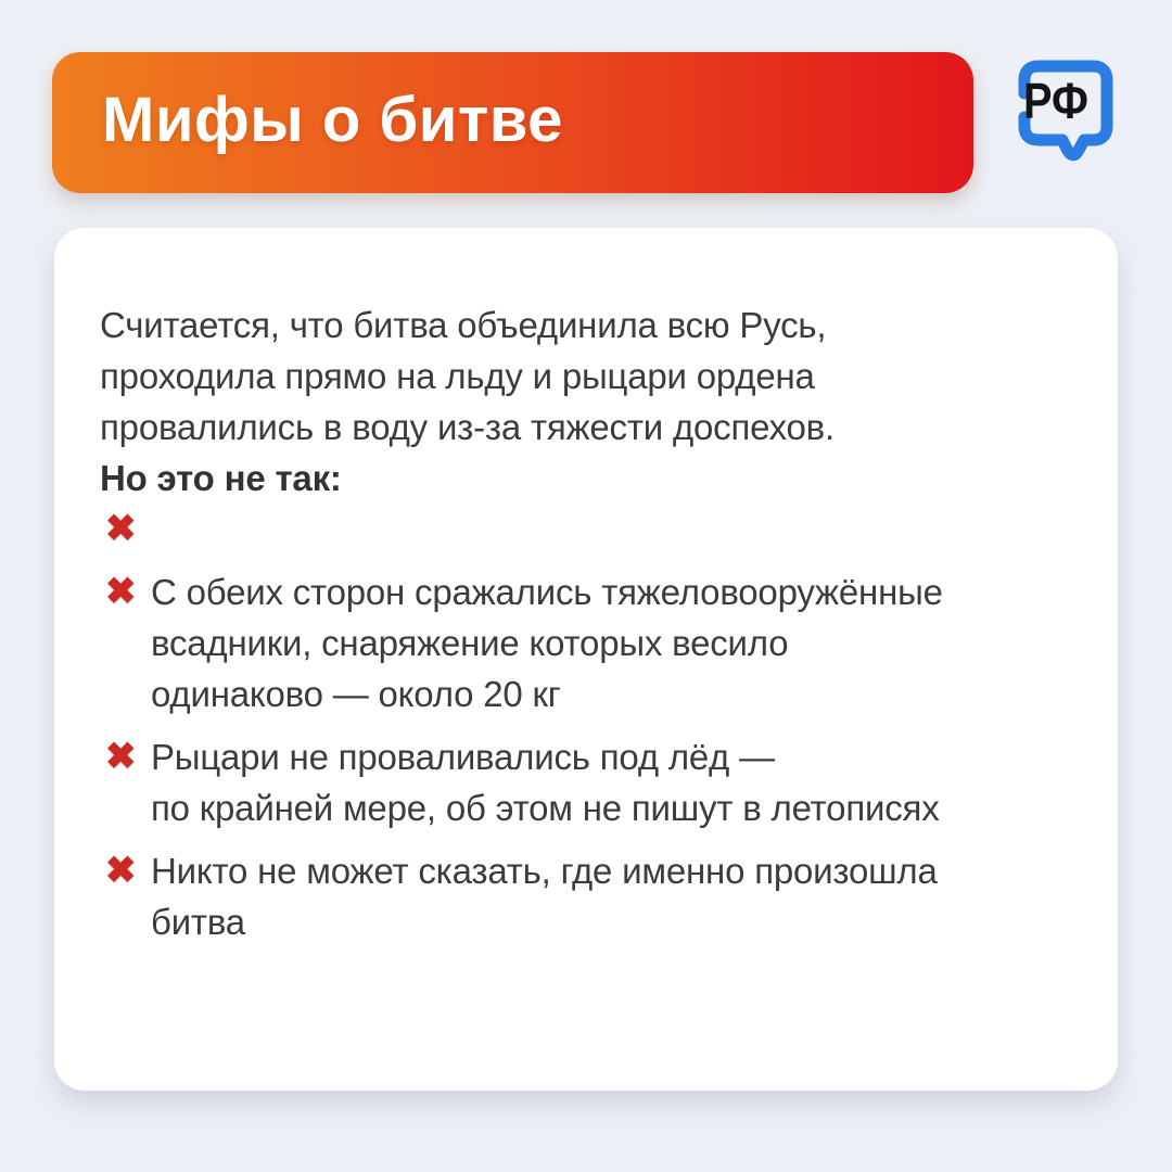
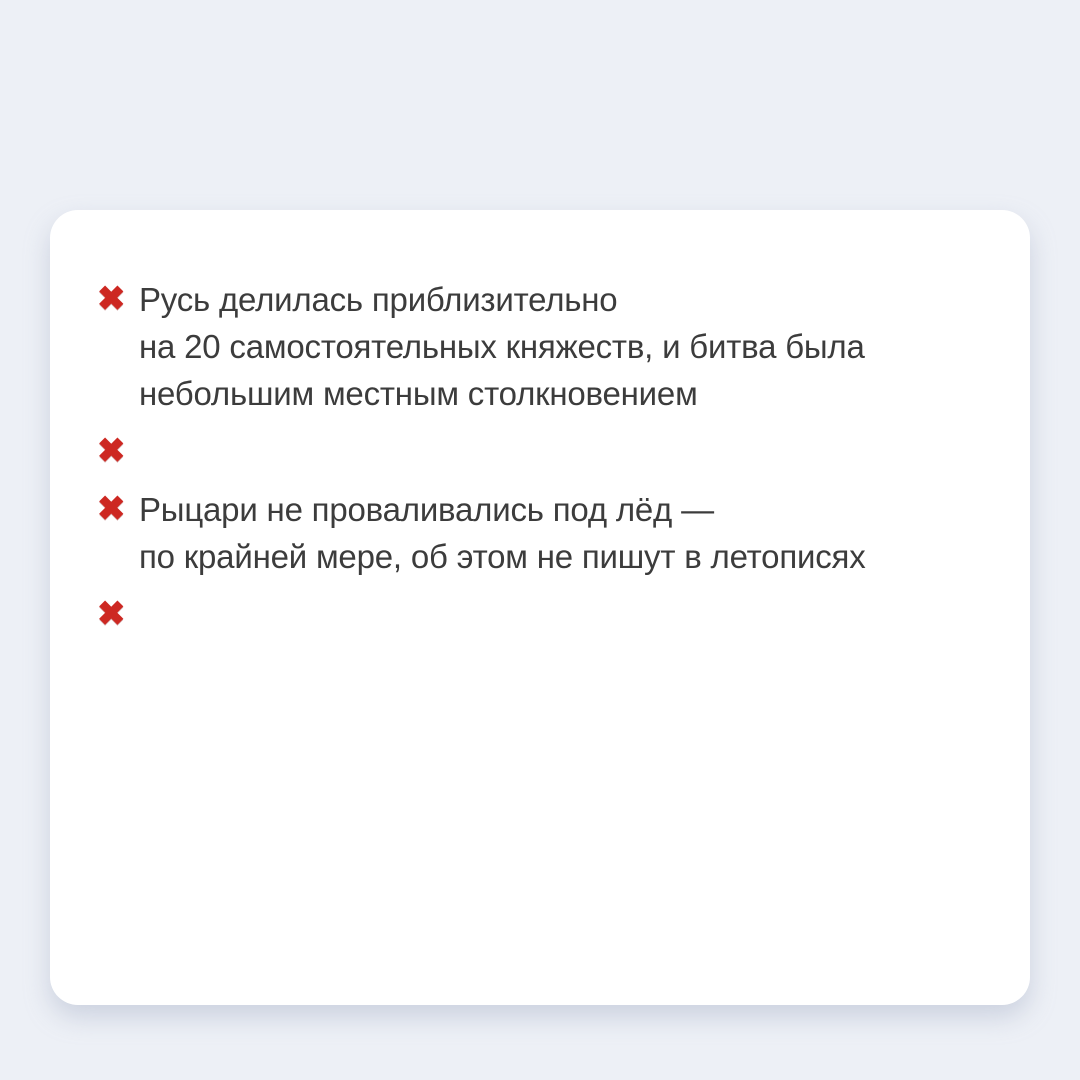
- Мифы о битве
- РФ
- Считается, что битва объединила всю Русь,
- проходила прямо на льду и рыцари ордена
- провалились в воду из-за тяжести доспехов.
- Но это не так:
  ✖
+ Русь делилась приблизительно
+ на 20 самостоятельных княжеств, и битва была
+ небольшим местным столкновением
  ✖
- С обеих сторон сражались тяжеловооружённые
- всадники, снаряжение которых весило
- одинаково — около 20 кг
  ✖
  Рыцари не проваливались под лёд —
  по крайней мере, об этом не пишут в летописях
  ✖
- Никто не может сказать, где именно произошла
- битва
